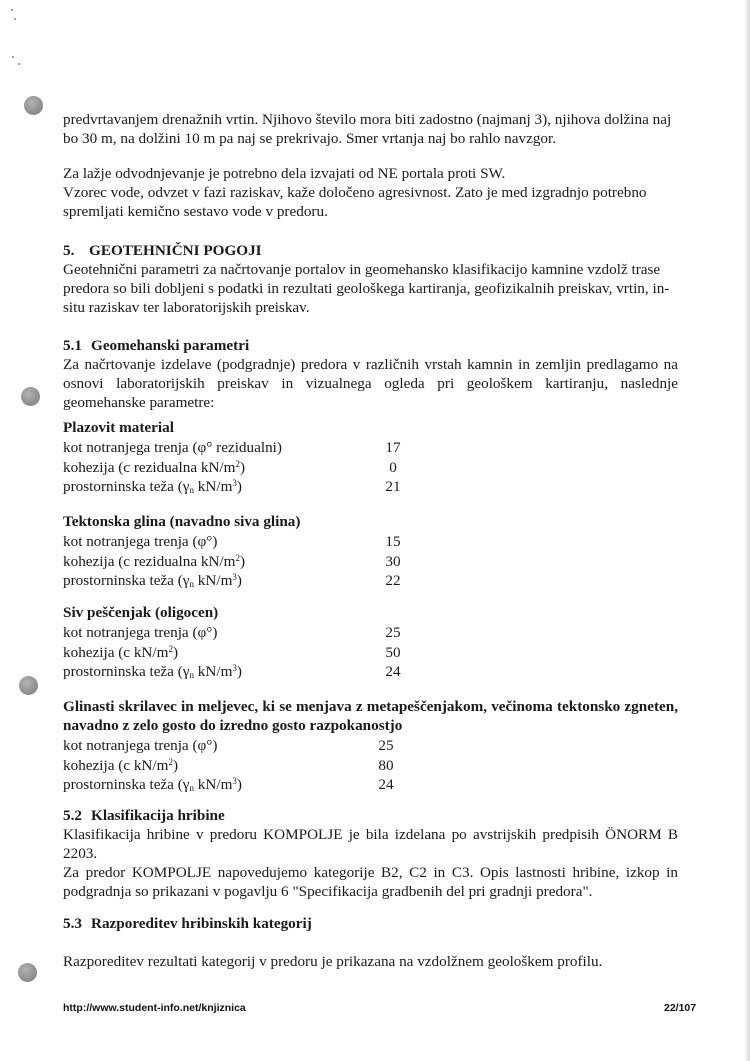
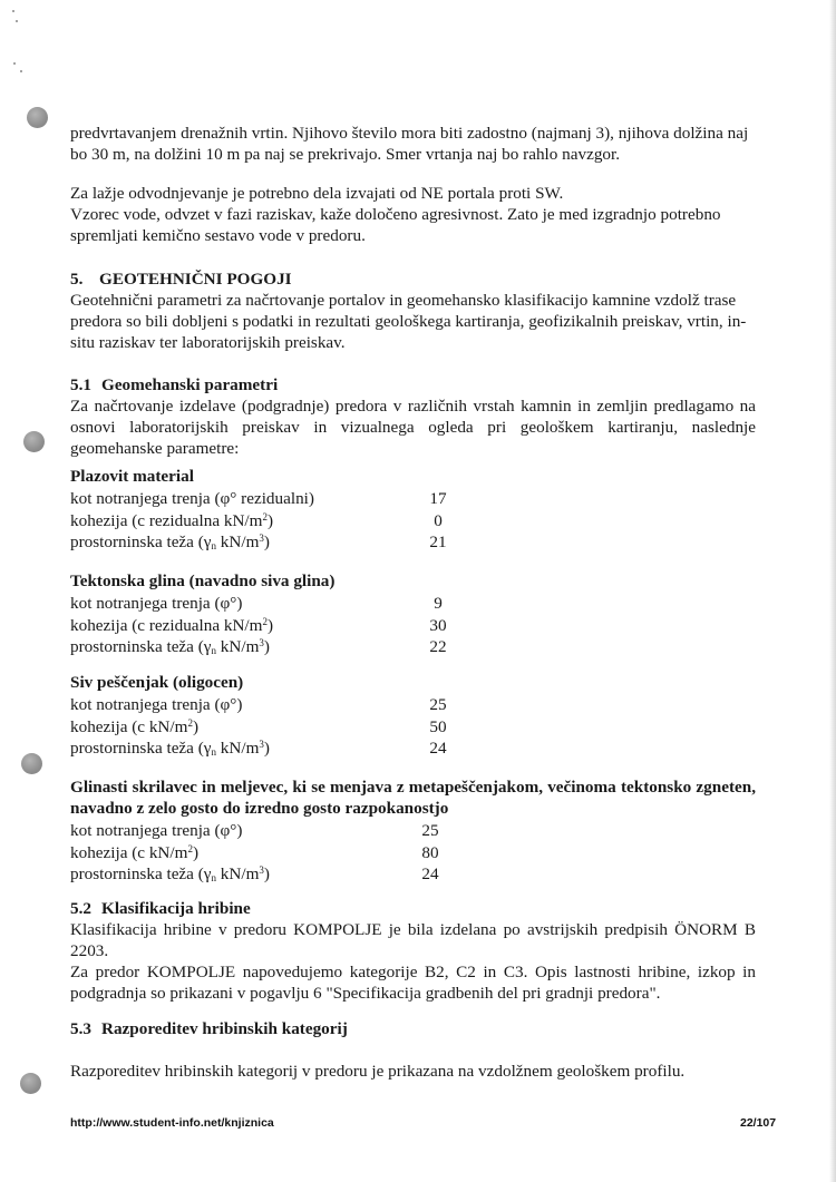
  predvrtavanjem drenažnih vrtin. Njihovo število mora biti zadostno (najmanj 3), njihova dolžina naj bo 30 m, na dolžini 10 m pa naj se prekrivajo. Smer vrtanja naj bo rahlo navzgor.
  Za lažje odvodnjevanje je potrebno dela izvajati od NE portala proti SW.
  Vzorec vode, odvzet v fazi raziskav, kaže določeno agresivnost. Zato je med izgradnjo potrebno spremljati kemično sestavo vode v predoru.
  5. GEOTEHNIČNI POGOJI
  Geotehnični parametri za načrtovanje portalov in geomehansko klasifikacijo kamnine vzdolž trase predora so bili dobljeni s podatki in rezultati geološkega kartiranja, geofizikalnih preiskav, vrtin, in-situ raziskav ter laboratorijskih preiskav.
  5.1 Geomehanski parametri
  Za načrtovanje izdelave (podgradnje) predora v različnih vrstah kamnin in zemljin predlagamo na osnovi laboratorijskih preiskav in vizualnega ogleda pri geološkem kartiranju, naslednje geomehanske parametre:
  Plazovit material
  kot notranjega trenja (φ° rezidualni)
  17
  kohezija (c rezidualna kN/m2)
  0
  prostorninska teža (γn kN/m3)
  21
  Tektonska glina (navadno siva glina)
  kot notranjega trenja (φ°)
- 15
+ 9
  kohezija (c rezidualna kN/m2)
  30
  prostorninska teža (γn kN/m3)
  22
  Siv peščenjak (oligocen)
  kot notranjega trenja (φ°)
  25
  kohezija (c kN/m2)
  50
  prostorninska teža (γn kN/m3)
  24
  Glinasti skrilavec in meljevec, ki se menjava z metapeščenjakom, večinoma tektonsko zgneten, navadno z zelo gosto do izredno gosto razpokanostjo
  kot notranjega trenja (φ°)
  25
  kohezija (c kN/m2)
  80
  prostorninska teža (γn kN/m3)
  24
  5.2 Klasifikacija hribine
  Klasifikacija hribine v predoru KOMPOLJE je bila izdelana po avstrijskih predpisih ÖNORM B 2203.
  Za predor KOMPOLJE napovedujemo kategorije B2, C2 in C3. Opis lastnosti hribine, izkop in podgradnja so prikazani v pogavlju 6 "Specifikacija gradbenih del pri gradnji predora".
  5.3 Razporeditev hribinskih kategorij
- Razporeditev rezultati kategorij v predoru je prikazana na vzdolžnem geološkem profilu.
+ Razporeditev hribinskih kategorij v predoru je prikazana na vzdolžnem geološkem profilu.
  http://www.student-info.net/knjiznica
  22/107
